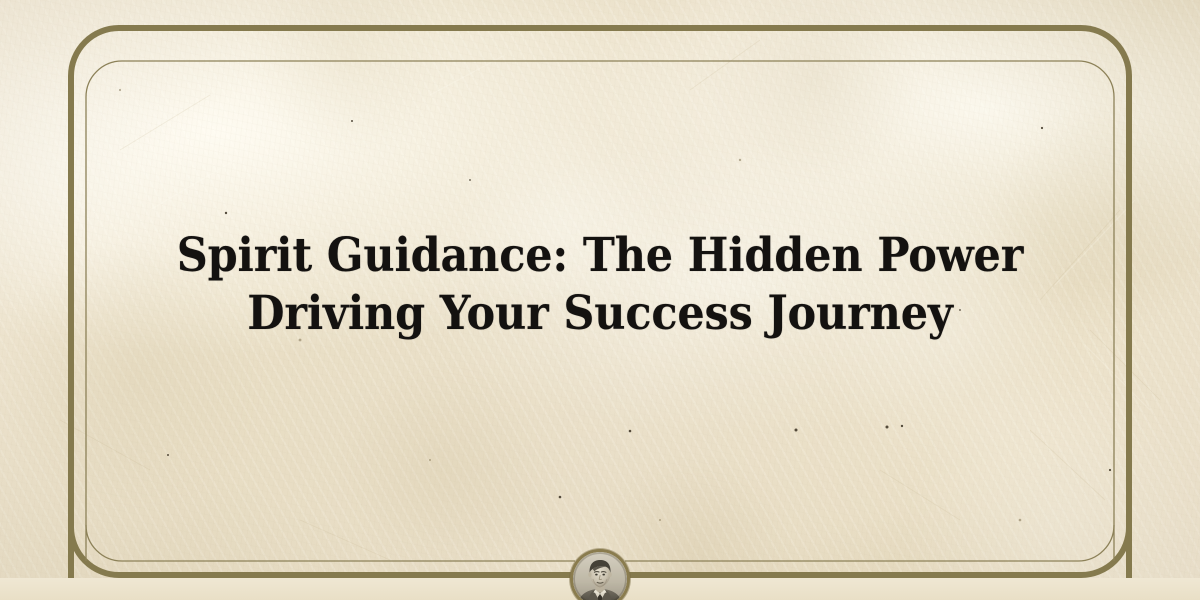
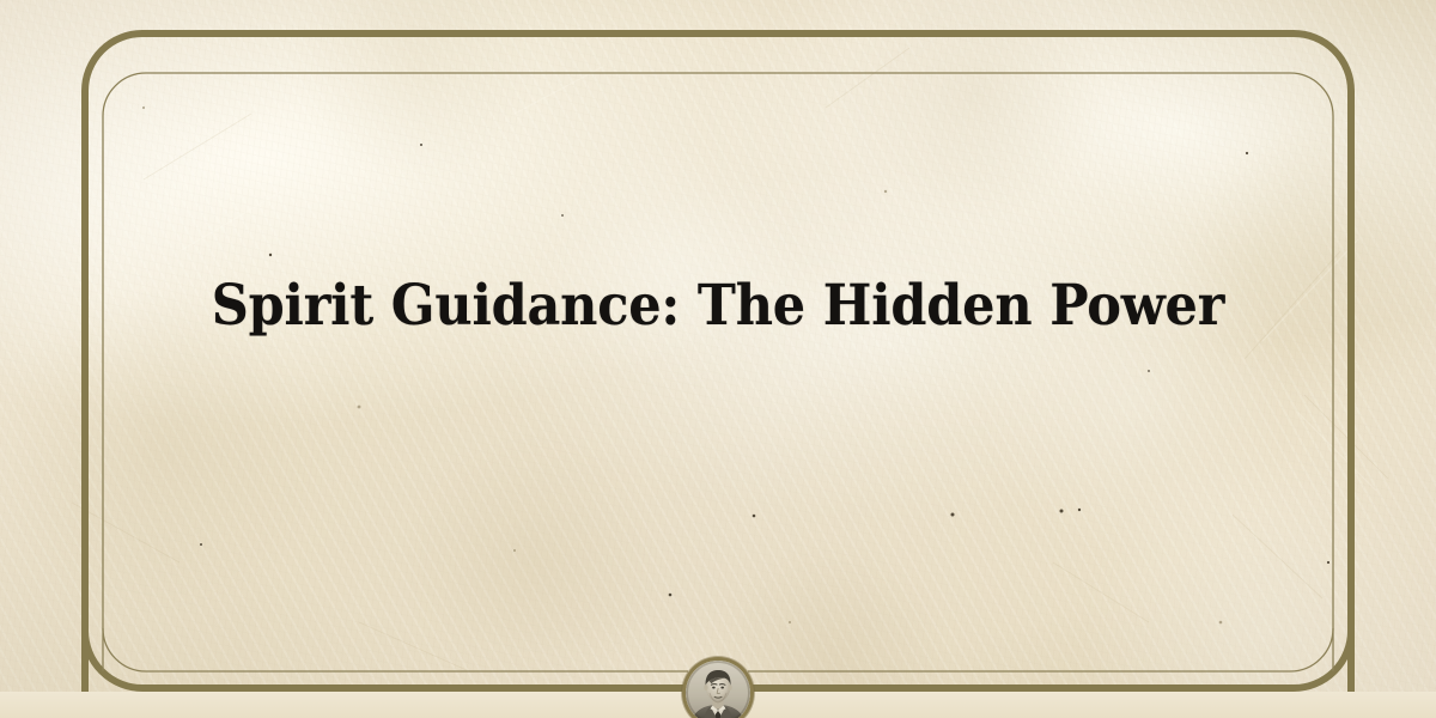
  Spirit Guidance: The Hidden Power
- Driving Your Success Journey
